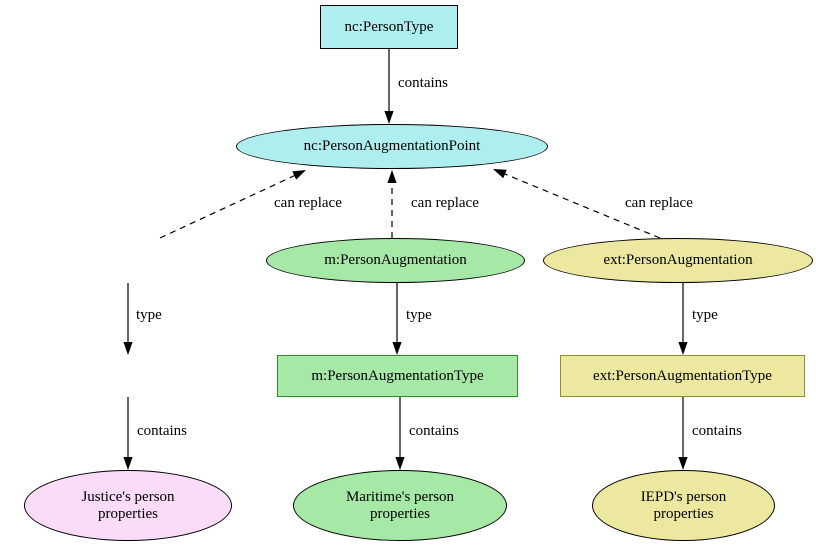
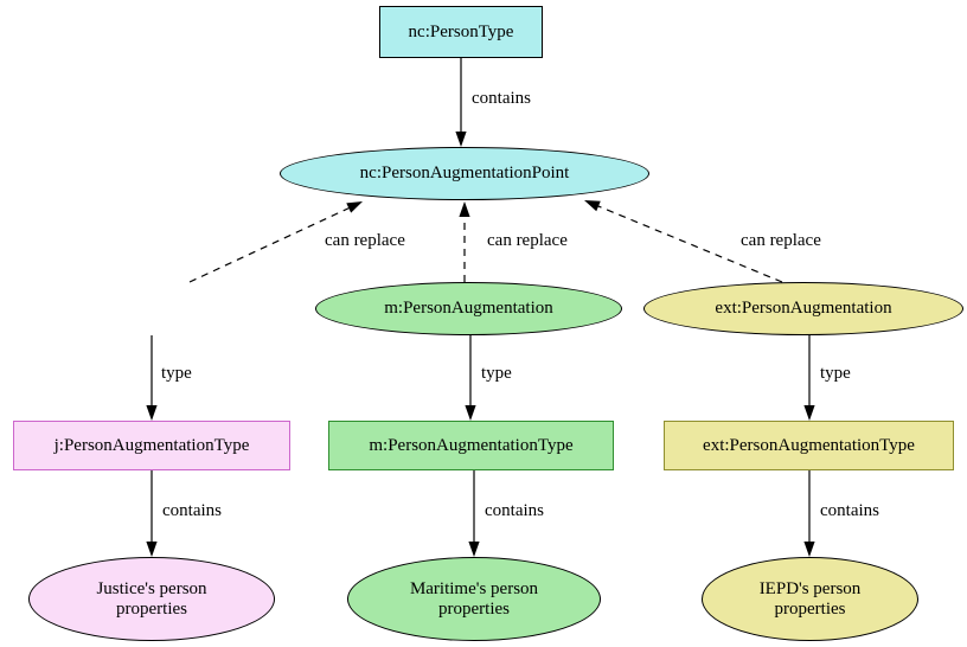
  contains
  can replace
  can replace
  can replace
  type
  type
  type
  contains
  contains
  contains
  nc:PersonType
  nc:PersonAugmentationPoint
  m:PersonAugmentation
  ext:PersonAugmentation
+ j:PersonAugmentationType
  m:PersonAugmentationType
  ext:PersonAugmentationType
  Justice's person
  properties
  Maritime's person
  properties
  IEPD's person
  properties
